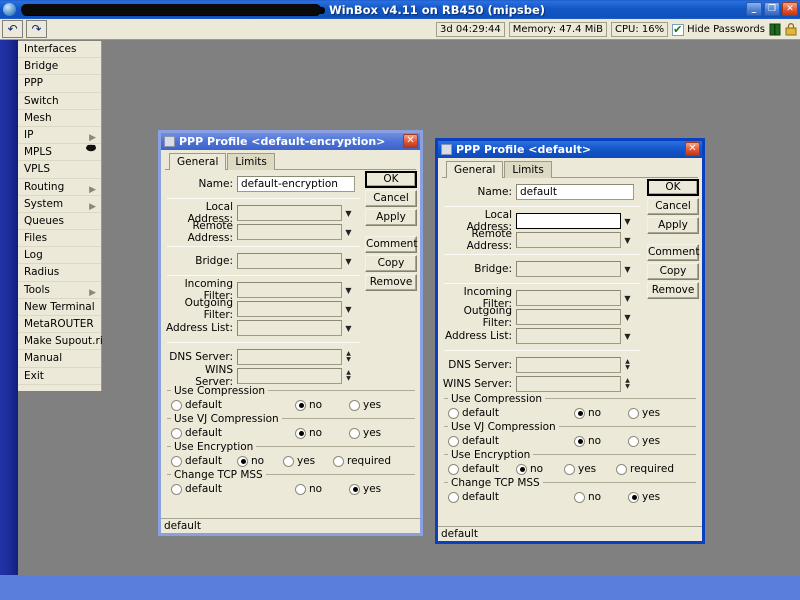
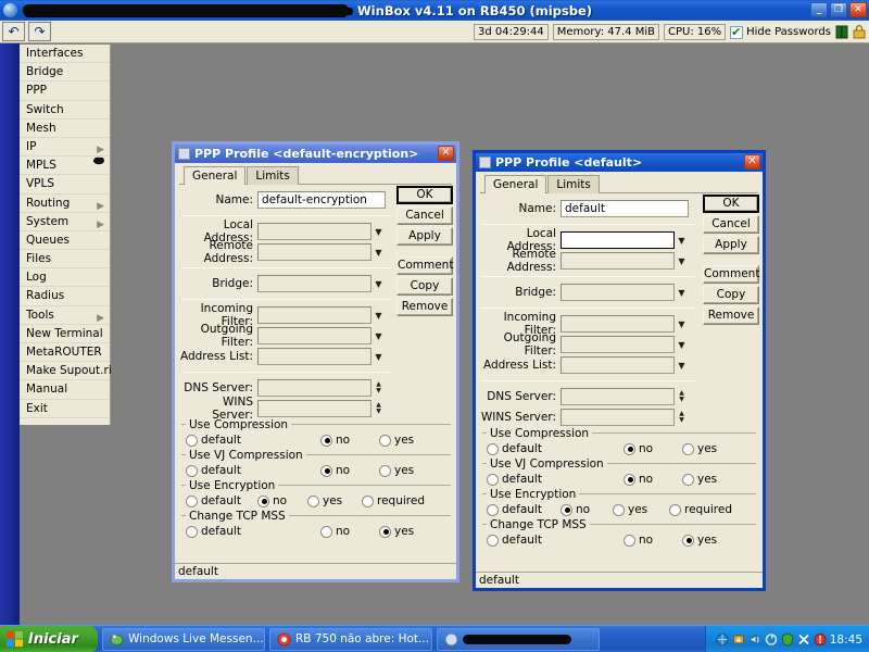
  WinBox v4.11 on RB450 (mipsbe)
  _
  ❐
  ✕
  ↶
  ↷
  3d 04:29:44
  Memory: 47.4 MiB
  CPU: 16%
  Hide Passwords
  Interfaces
  Bridge
  PPP
  Switch
  Mesh
  IP
  ▶
  MPLS
  VPLS
  Routing
  ▶
  System
  ▶
  Queues
  Files
  Log
  Radius
  Tools
  ▶
  New Terminal
  MetaROUTER
  Make Supout.r
  Manual
  Exit
  PPP Profile <default-encryption>
  ✕
  General
  Limits
  Name:
  default-encryption
  Local Address:
  ▼
  Remote Address:
  ▼
  Bridge:
  ▼
  Incoming Filter:
  ▼
  Outgoing Filter:
  ▼
  Address List:
  ▼
  DNS Server:
  WINS Server:
  Use Compression
  default
  no
  yes
  Use VJ Compression
  default
  no
  yes
  Use Encryption
  default
  no
  yes
  required
  Change TCP MSS
  default
  no
  yes
  OK
  Cancel
  Apply
  Comment
  Copy
  Remove
  default
  PPP Profile <default>
  ✕
  General
  Limits
  Name:
  default
  Local Address:
  ▼
  Remote Address:
  ▼
  Bridge:
  ▼
  Incoming Filter:
  ▼
  Outgoing Filter:
  ▼
  Address List:
  ▼
  DNS Server:
  WINS Server:
  Use Compression
  default
  no
  yes
  Use VJ Compression
  default
  no
  yes
  Use Encryption
  default
  no
  yes
  required
  Change TCP MSS
  default
  no
  yes
  OK
  Cancel
  Apply
  Comment
  Copy
  Remove
  default
+ Iniciar
+ Windows Live Messen...
+ RB 750 não abre: Hot...
+ 18:45
